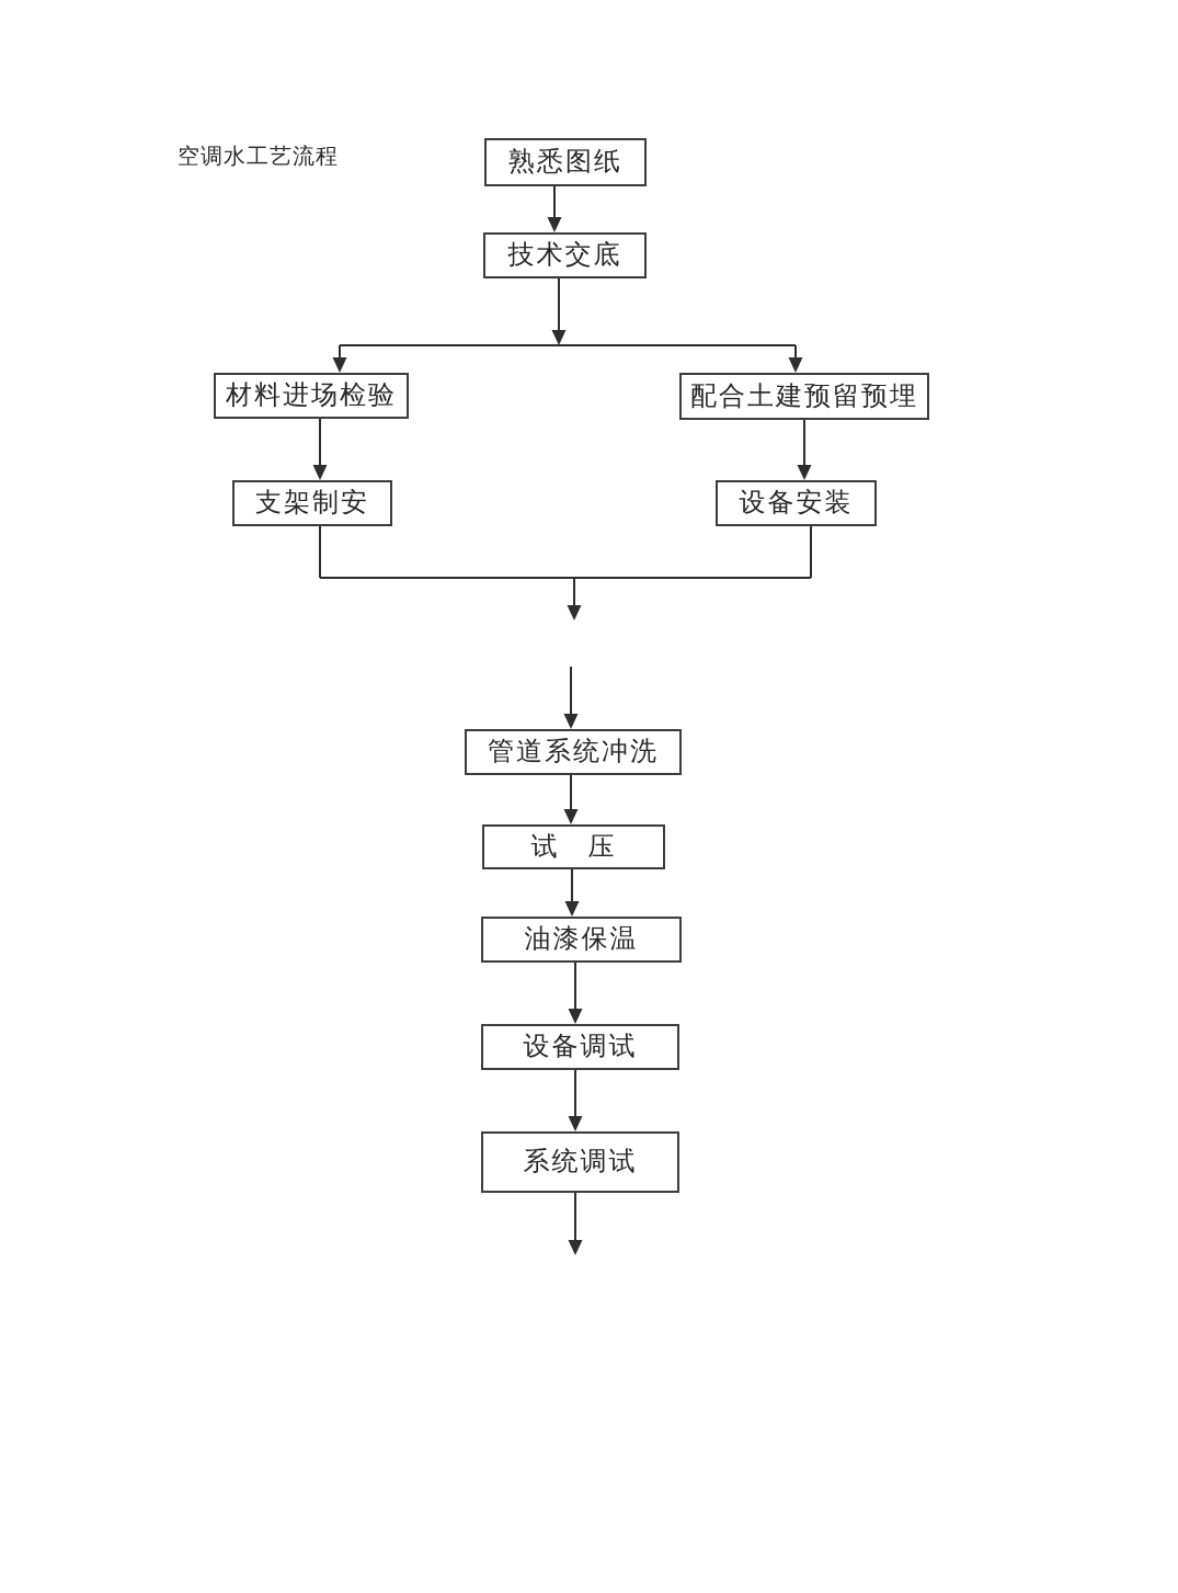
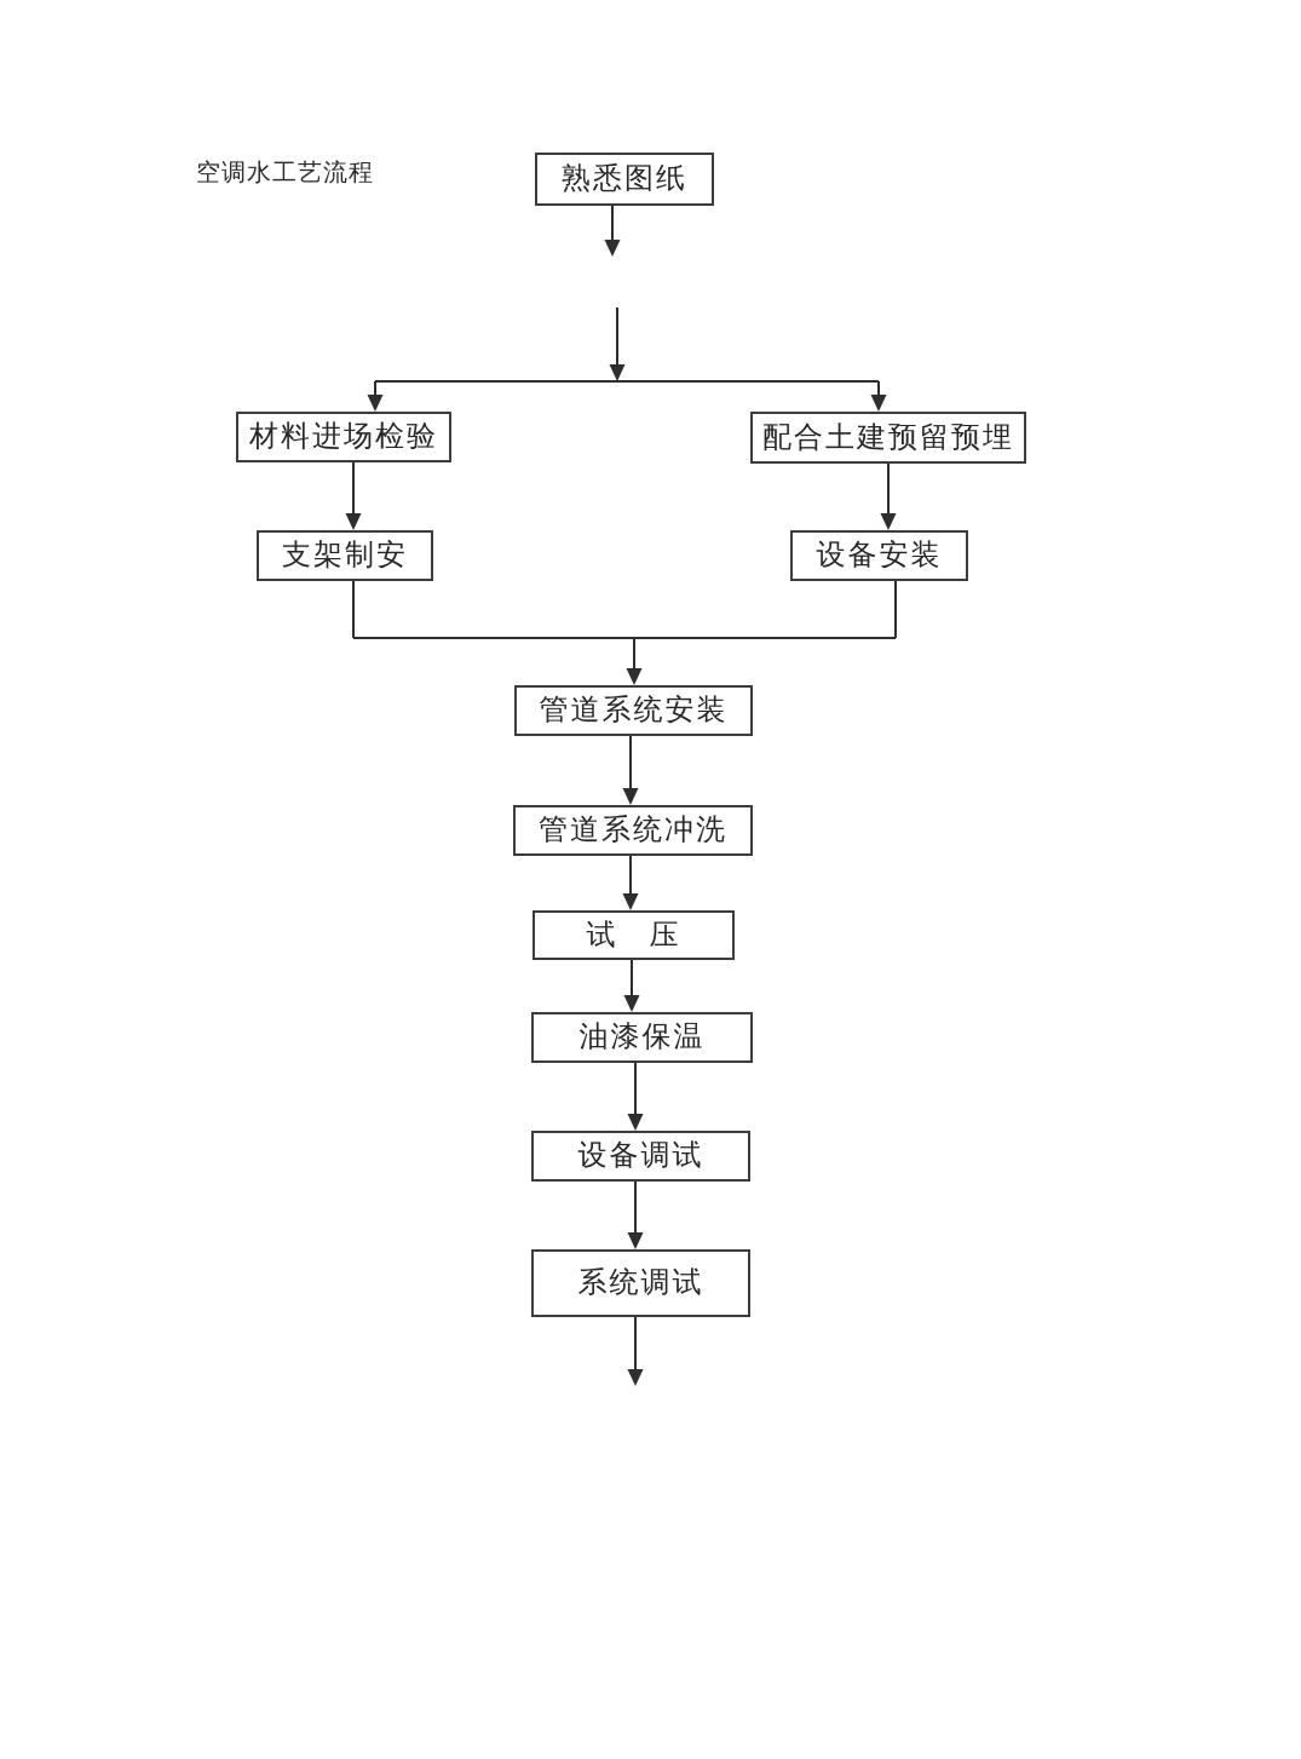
  空调水工艺流程
  熟悉图纸
- 技术交底
  材料进场检验
  配合土建预留预埋
  支架制安
  设备安装
+ 管道系统安装
  管道系统冲洗
  试 压
  油漆保温
  设备调试
  系统调试
